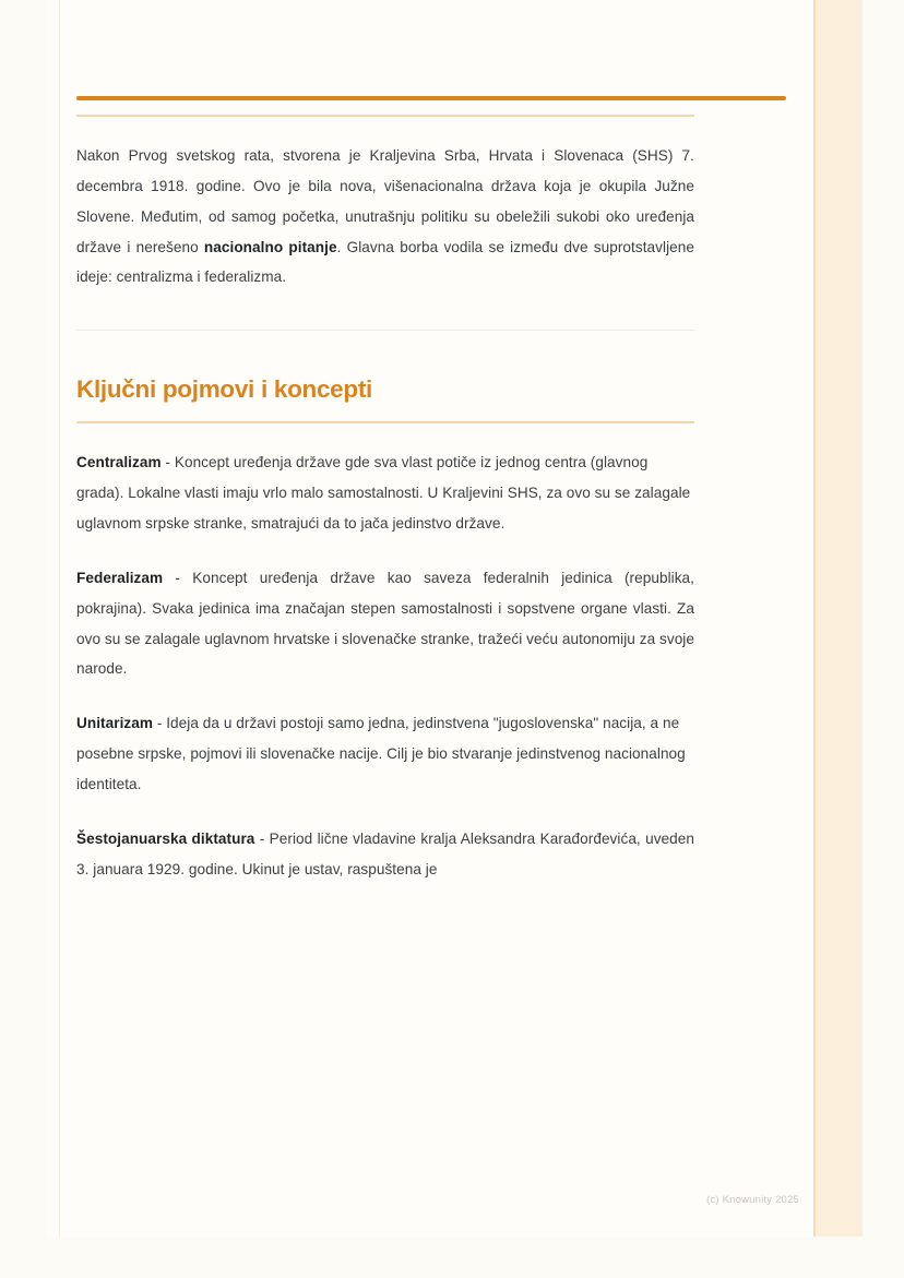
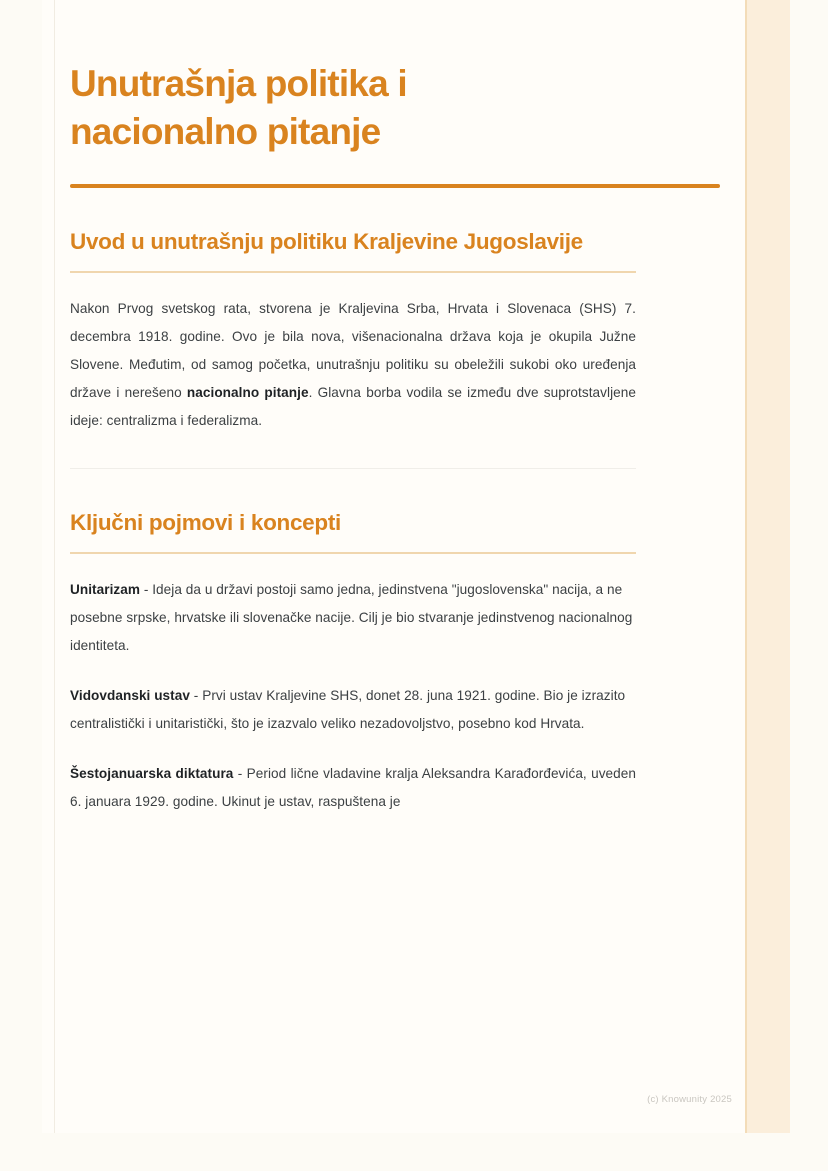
+ Unutrašnja politika i nacionalno pitanje
+ Uvod u unutrašnju politiku Kraljevine Jugoslavije
  Nakon Prvog svetskog rata, stvorena je Kraljevina Srba, Hrvata i Slovenaca (SHS) 7. decembra 1918. godine. Ovo je bila nova, višenacionalna država koja je okupila Južne Slovene. Međutim, od samog početka, unutrašnju politiku su obeležili sukobi oko uređenja države i nerešeno nacionalno pitanje. Glavna borba vodila se između dve suprotstavljene ideje: centralizma i federalizma.
  Ključni pojmovi i koncepti
- Centralizam - Koncept uređenja države gde sva vlast potiče iz jednog centra (glavnog grada). Lokalne vlasti imaju vrlo malo samostalnosti. U Kraljevini SHS, za ovo su se zalagale uglavnom srpske stranke, smatrajući da to jača jedinstvo države.
- Federalizam - Koncept uređenja države kao saveza federalnih jedinica (republika, pokrajina). Svaka jedinica ima značajan stepen samostalnosti i sopstvene organe vlasti. Za ovo su se zalagale uglavnom hrvatske i slovenačke stranke, tražeći veću autonomiju za svoje narode.
- Unitarizam - Ideja da u državi postoji samo jedna, jedinstvena "jugoslovenska" nacija, a ne posebne srpske, pojmovi ili slovenačke nacije. Cilj je bio stvaranje jedinstvenog nacionalnog identiteta.
+ Unitarizam - Ideja da u državi postoji samo jedna, jedinstvena "jugoslovenska" nacija, a ne posebne srpske, hrvatske ili slovenačke nacije. Cilj je bio stvaranje jedinstvenog nacionalnog identiteta.
+ Vidovdanski ustav - Prvi ustav Kraljevine SHS, donet 28. juna 1921. godine. Bio je izrazito centralistički i unitaristički, što je izazvalo veliko nezadovoljstvo, posebno kod Hrvata.
- Šestojanuarska diktatura - Period lične vladavine kralja Aleksandra Karađorđevića, uveden 3. januara 1929. godine. Ukinut je ustav, raspuštena je
+ Šestojanuarska diktatura - Period lične vladavine kralja Aleksandra Karađorđevića, uveden 6. januara 1929. godine. Ukinut je ustav, raspuštena je
  (c) Knowunity 2025
